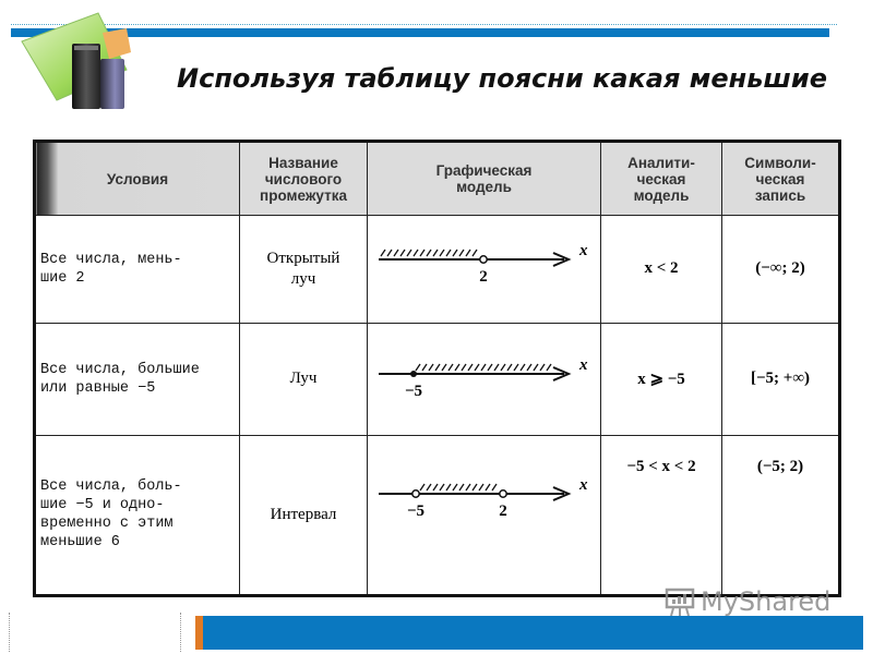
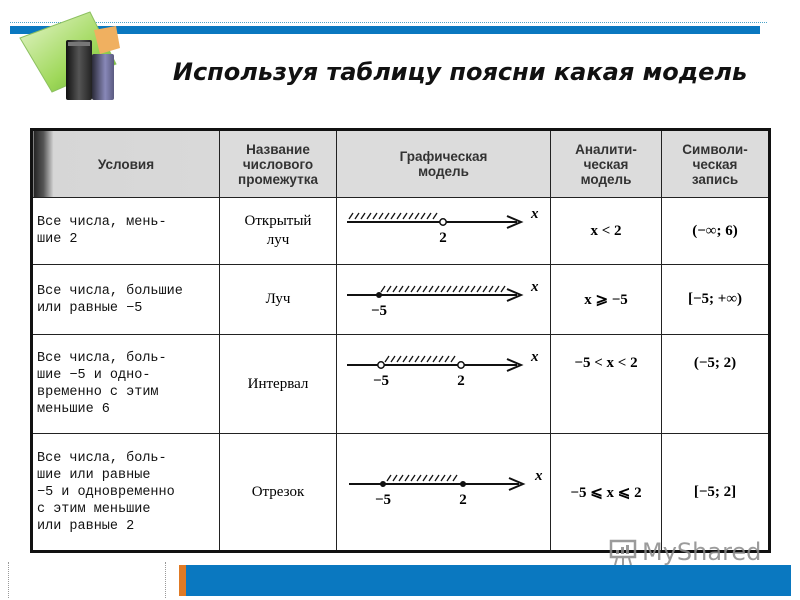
- Используя таблицу поясни какая меньшие
+ Используя таблицу поясни какая модель
  Условия	Название числового промежутка	Графическая модель	Аналити- ческая модель	Символи- ческая запись
- Все числа, мень- шие 2	Открытый луч	2 x	x < 2	(−∞; 2)
+ Все числа, мень- шие 2	Открытый луч	2 x	x < 2	(−∞; 6)
  Все числа, большие или равные −5	Луч	−5 x	x ⩾ −5	[−5; +∞)
  Все числа, боль- шие −5 и одно- временно с этим меньшие 6	Интервал	−5 2 x	−5 < x < 2	(−5; 2)
+ Все числа, боль- шие или равные −5 и одновременно с этим меньшие или равные 2	Отрезок	−5 2 x	−5 ⩽ x ⩽ 2	[−5; 2]
  MyShared
